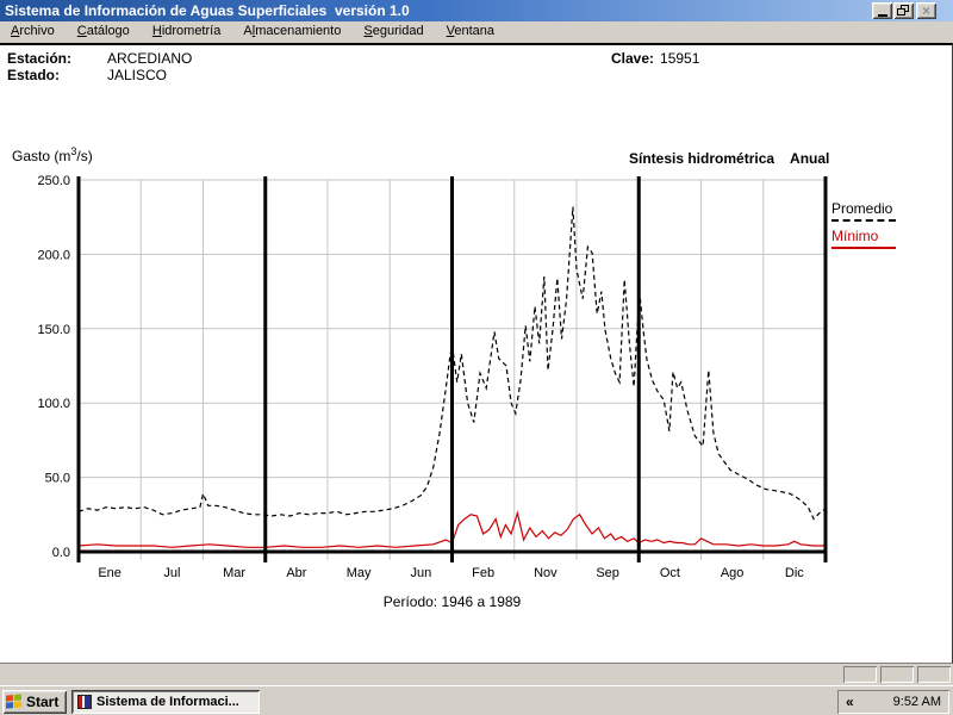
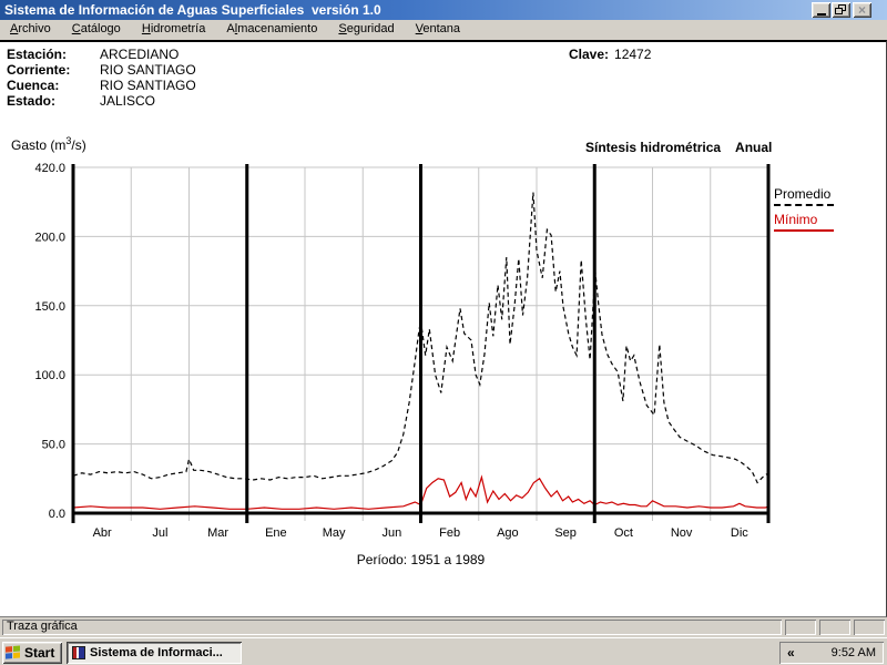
  Sistema de Información de Aguas Superficiales versión 1.0
  ×
  Archivo Catálogo Hidrometría Almacenamiento Seguridad Ventana
  Estación: ARCEDIANO
+ Corriente: RIO SANTIAGO
+ Cuenca: RIO SANTIAGO
  Estado: JALISCO
- Clave: 15951
+ Clave: 12472
  Gasto (m3/s)
  Síntesis hidrométrica Anual
  0.0
  50.0
  100.0
  150.0
  200.0
- 250.0
+ 420.0
- Ene
+ Abr
  Jul
  Mar
- Abr
+ Ene
  May
  Jun
  Feb
- Nov
+ Ago
  Sep
  Oct
- Ago
+ Nov
  Dic
- Período: 1946 a 1989
+ Período: 1951 a 1989
  Promedio
  Mínimo
+ Traza gráfica
  Start
  Sistema de Informaci...
  «
  9:52 AM
